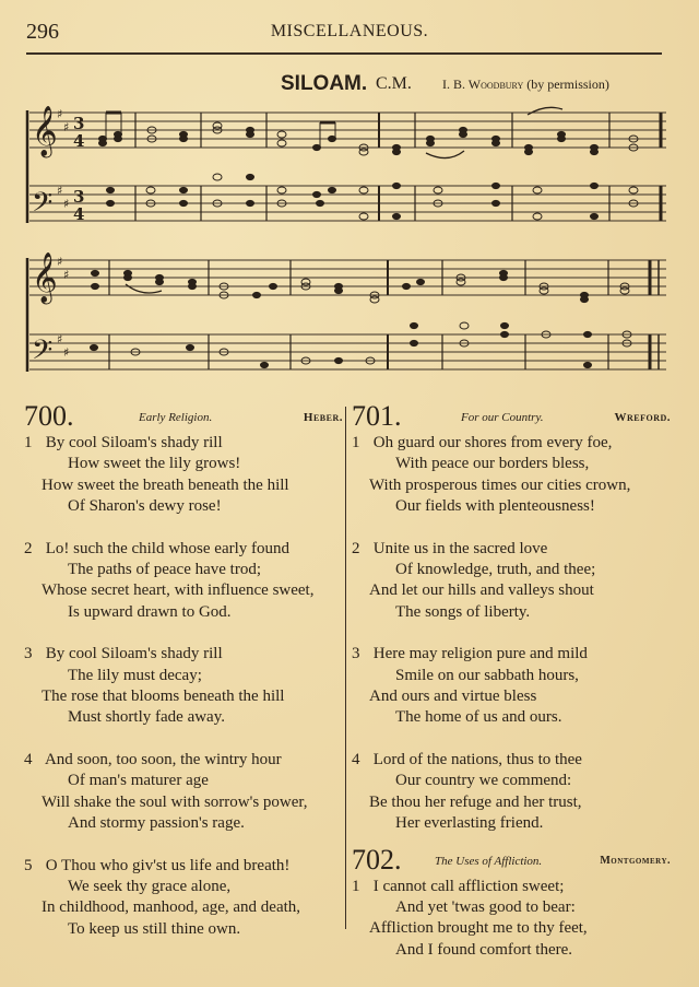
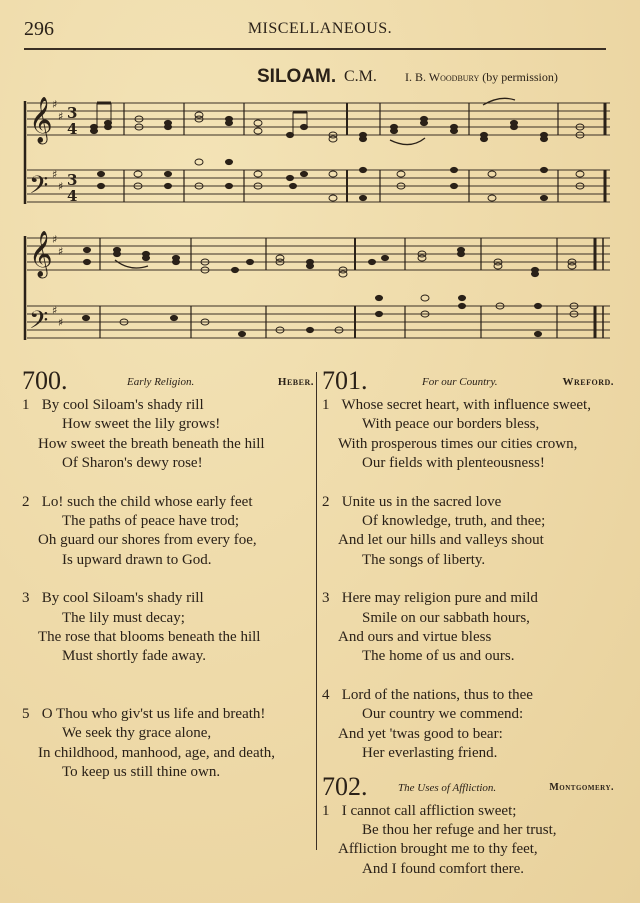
  296
  MISCELLANEOUS.
  SILOAM.
  C.M.
  I. B. Woodbury (by permission)
  𝄞
  𝄢
  𝄞
  𝄢
  ♯
  ♯
  ♯
  ♯
  ♯
  ♯
  ♯
  ♯
  3
  4
  3
  4
  700.
  Early Religion.
  Heber.
  1 By cool Siloam's shady rill
  How sweet the lily grows!
  How sweet the breath beneath the hill
  Of Sharon's dewy rose!
- 2 Lo! such the child whose early found
+ 2 Lo! such the child whose early feet
  The paths of peace have trod;
- Whose secret heart, with influence sweet,
+ Oh guard our shores from every foe,
  Is upward drawn to God.
  3 By cool Siloam's shady rill
  The lily must decay;
  The rose that blooms beneath the hill
  Must shortly fade away.
- 4 And soon, too soon, the wintry hour
- Of man's maturer age
- Will shake the soul with sorrow's power,
- And stormy passion's rage.
  5 O Thou who giv'st us life and breath!
  We seek thy grace alone,
  In childhood, manhood, age, and death,
  To keep us still thine own.
  701.
  For our Country.
  Wreford.
- 1 Oh guard our shores from every foe,
+ 1 Whose secret heart, with influence sweet,
  With peace our borders bless,
  With prosperous times our cities crown,
  Our fields with plenteousness!
  2 Unite us in the sacred love
  Of knowledge, truth, and thee;
  And let our hills and valleys shout
  The songs of liberty.
  3 Here may religion pure and mild
  Smile on our sabbath hours,
  And ours and virtue bless
  The home of us and ours.
  4 Lord of the nations, thus to thee
  Our country we commend:
- Be thou her refuge and her trust,
+ And yet 'twas good to bear:
  Her everlasting friend.
  702.
  The Uses of Affliction.
  Montgomery.
  1 I cannot call affliction sweet;
- And yet 'twas good to bear:
+ Be thou her refuge and her trust,
  Affliction brought me to thy feet,
  And I found comfort there.
